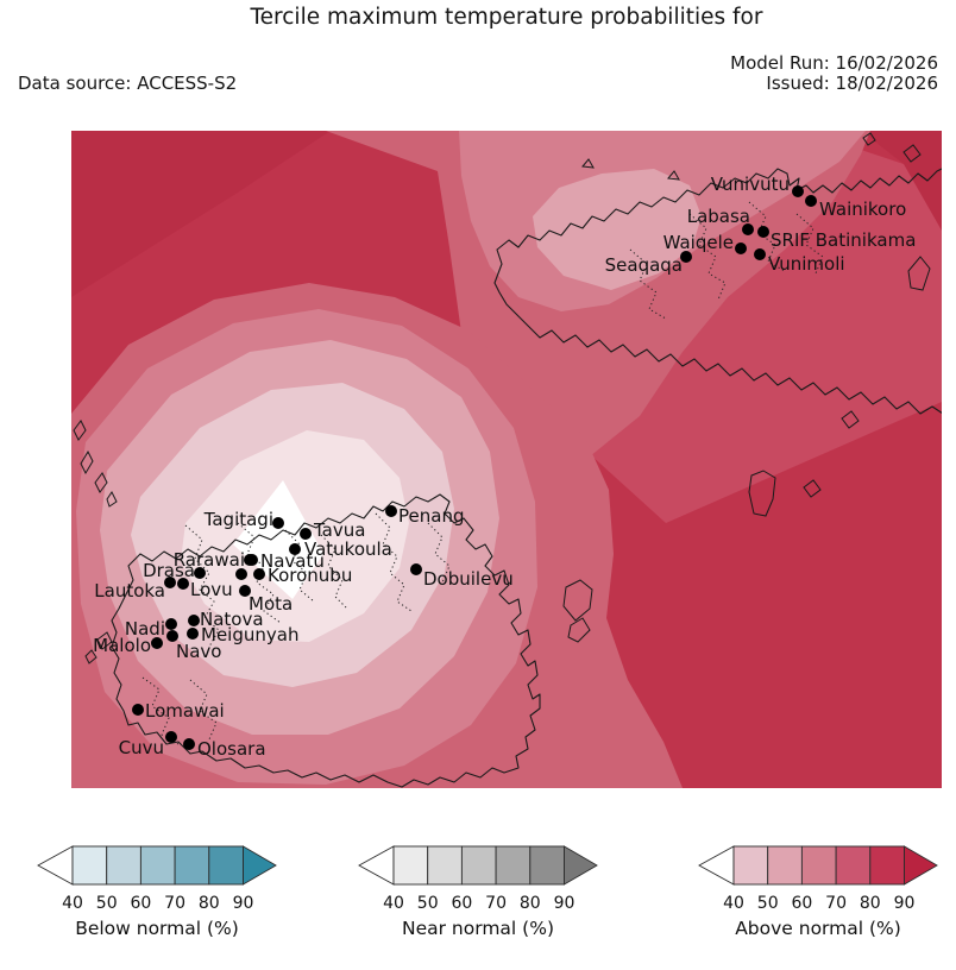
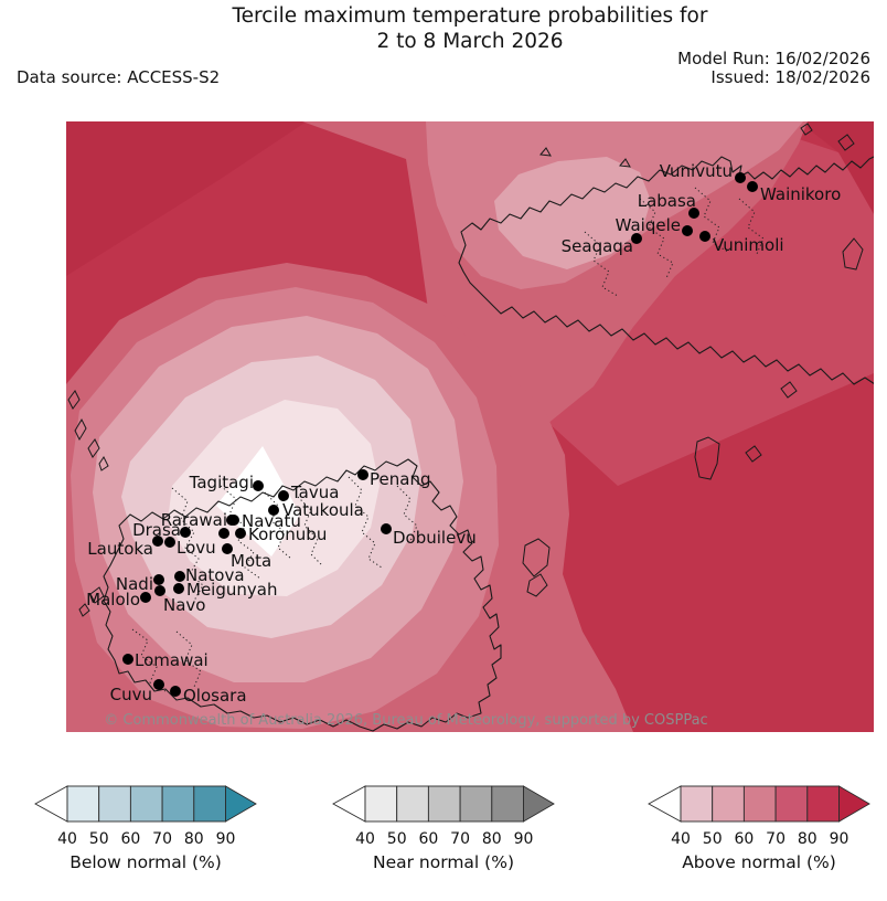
  Tercile maximum temperature probabilities for
+ 2 to 8 March 2026
  Data source: ACCESS-S2
  Model Run: 16/02/2026
  Issued: 18/02/2026
  Vunivutu
  Wainikoro
  Labasa
- SRIF Batinikama
  Waiqele
  Vunimoli
  Seaqaqa
  Penang
  Tagitagi
  Tavua
  Vatukoula
  Rarawai
  Navatu
  Drasa
  Koronubu
  Lautoka
  Lovu
  Mota
  Natova
  Nadi
  Meigunyah
  Malolo
  Navo
  Lomawai
  Cuvu
  Olosara
  Dobuilevu
+ © Commonwealth of Australia 2026, Bureau of Meteorology, supported by COSPPac
  40
  50
  60
  70
  80
  90
  Below normal (%)
  40
  50
  60
  70
  80
  90
  Near normal (%)
  40
  50
  60
  70
  80
  90
  Above normal (%)
